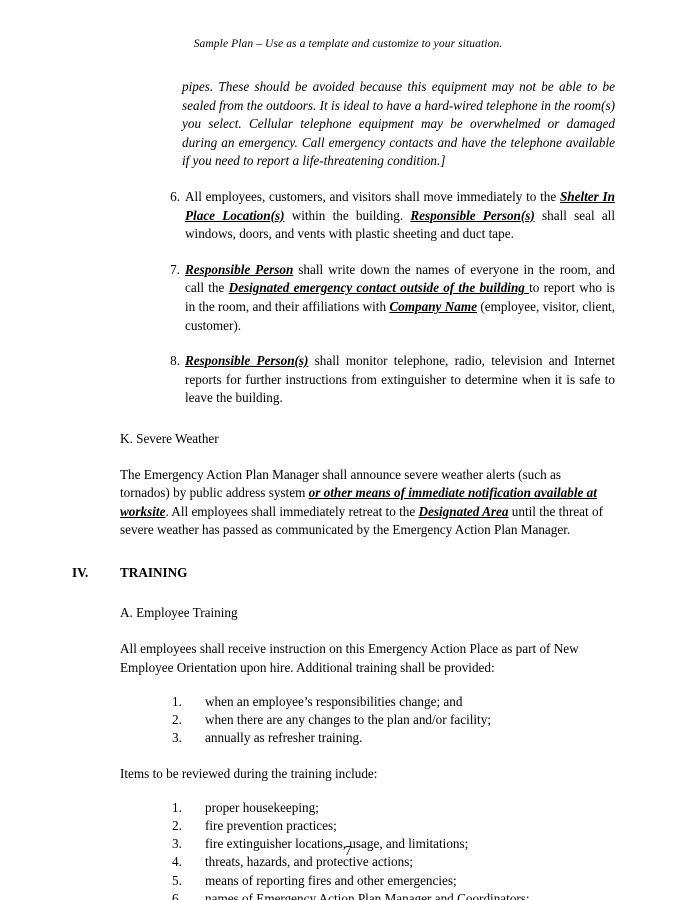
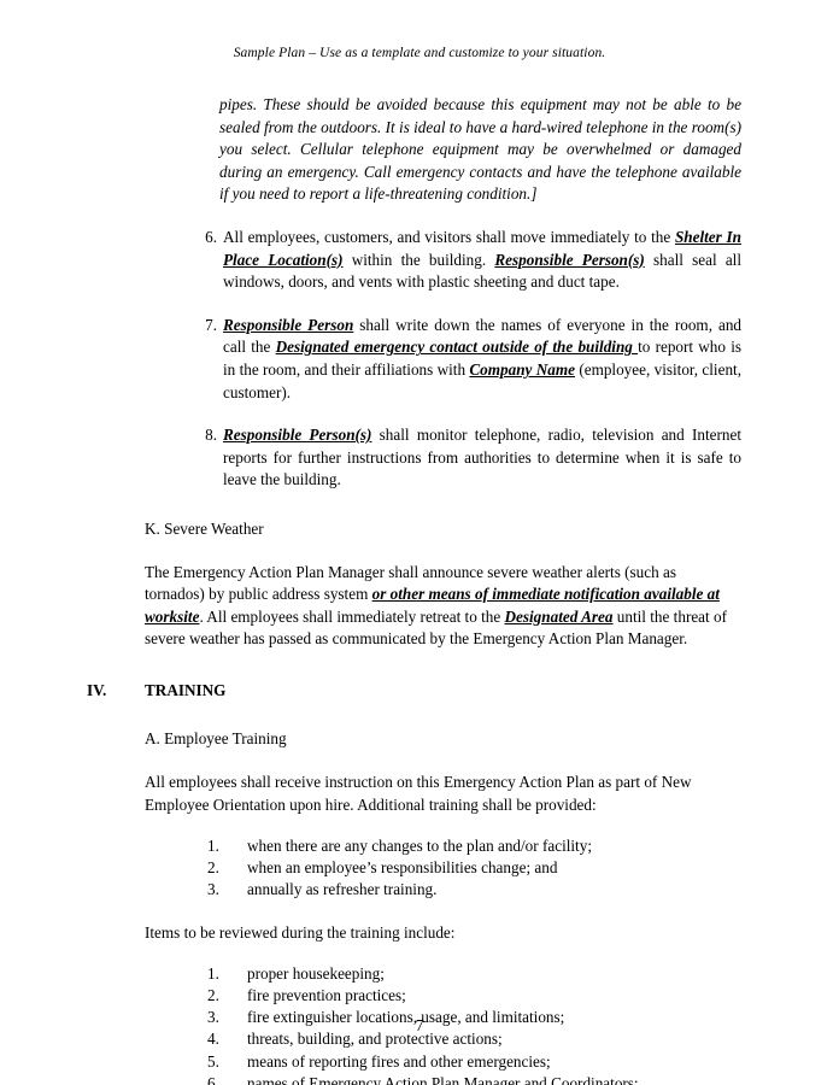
  Sample Plan – Use as a template and customize to your situation.
  pipes. These should be avoided because this equipment may not be able to be sealed from the outdoors. It is ideal to have a hard-wired telephone in the room(s) you select. Cellular telephone equipment may be overwhelmed or damaged during an emergency. Call emergency contacts and have the telephone available if you need to report a life-threatening condition.]
  6.
  All employees, customers, and visitors shall move immediately to the Shelter In Place Location(s) within the building. Responsible Person(s) shall seal all windows, doors, and vents with plastic sheeting and duct tape.
  7.
  Responsible Person shall write down the names of everyone in the room, and call the Designated emergency contact outside of the building to report who is in the room, and their affiliations with Company Name (employee, visitor, client, customer).
  8.
- Responsible Person(s) shall monitor telephone, radio, television and Internet reports for further instructions from extinguisher to determine when it is safe to leave the building.
+ Responsible Person(s) shall monitor telephone, radio, television and Internet reports for further instructions from authorities to determine when it is safe to leave the building.
  K. Severe Weather
  The Emergency Action Plan Manager shall announce severe weather alerts (such as tornados) by public address system or other means of immediate notification available at worksite. All employees shall immediately retreat to the Designated Area until the threat of severe weather has passed as communicated by the Emergency Action Plan Manager.
  IV. TRAINING
  A. Employee Training
- All employees shall receive instruction on this Emergency Action Place as part of New Employee Orientation upon hire. Additional training shall be provided:
+ All employees shall receive instruction on this Emergency Action Plan as part of New Employee Orientation upon hire. Additional training shall be provided:
  1.
- when an employee’s responsibilities change; and
+ when there are any changes to the plan and/or facility;
  2.
- when there are any changes to the plan and/or facility;
+ when an employee’s responsibilities change; and
  3.
  annually as refresher training.
  Items to be reviewed during the training include:
  1.
  proper housekeeping;
  2.
  fire prevention practices;
  3.
  fire extinguisher locations, usage, and limitations;
  4.
- threats, hazards, and protective actions;
+ threats, building, and protective actions;
  5.
  means of reporting fires and other emergencies;
  6.
  names of Emergency Action Plan Manager and Coordinators;
  7
